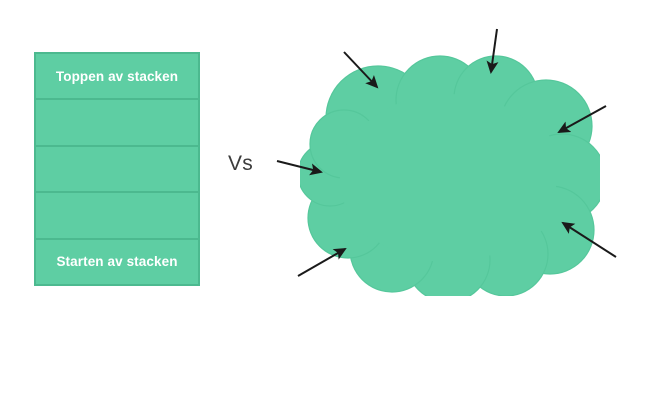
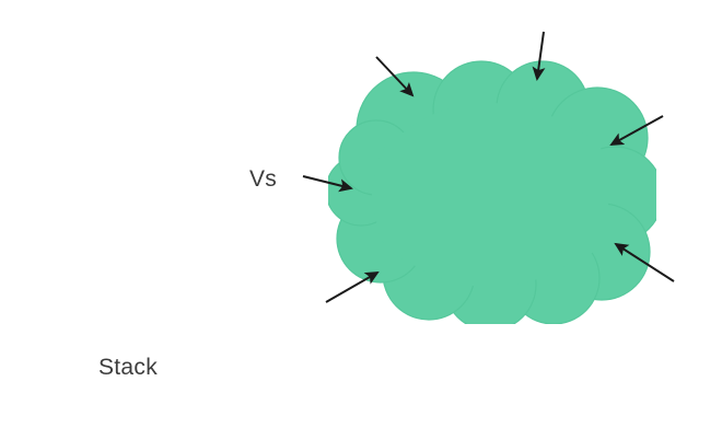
- Toppen av stacken
- Starten av stacken
  Vs
+ Stack
